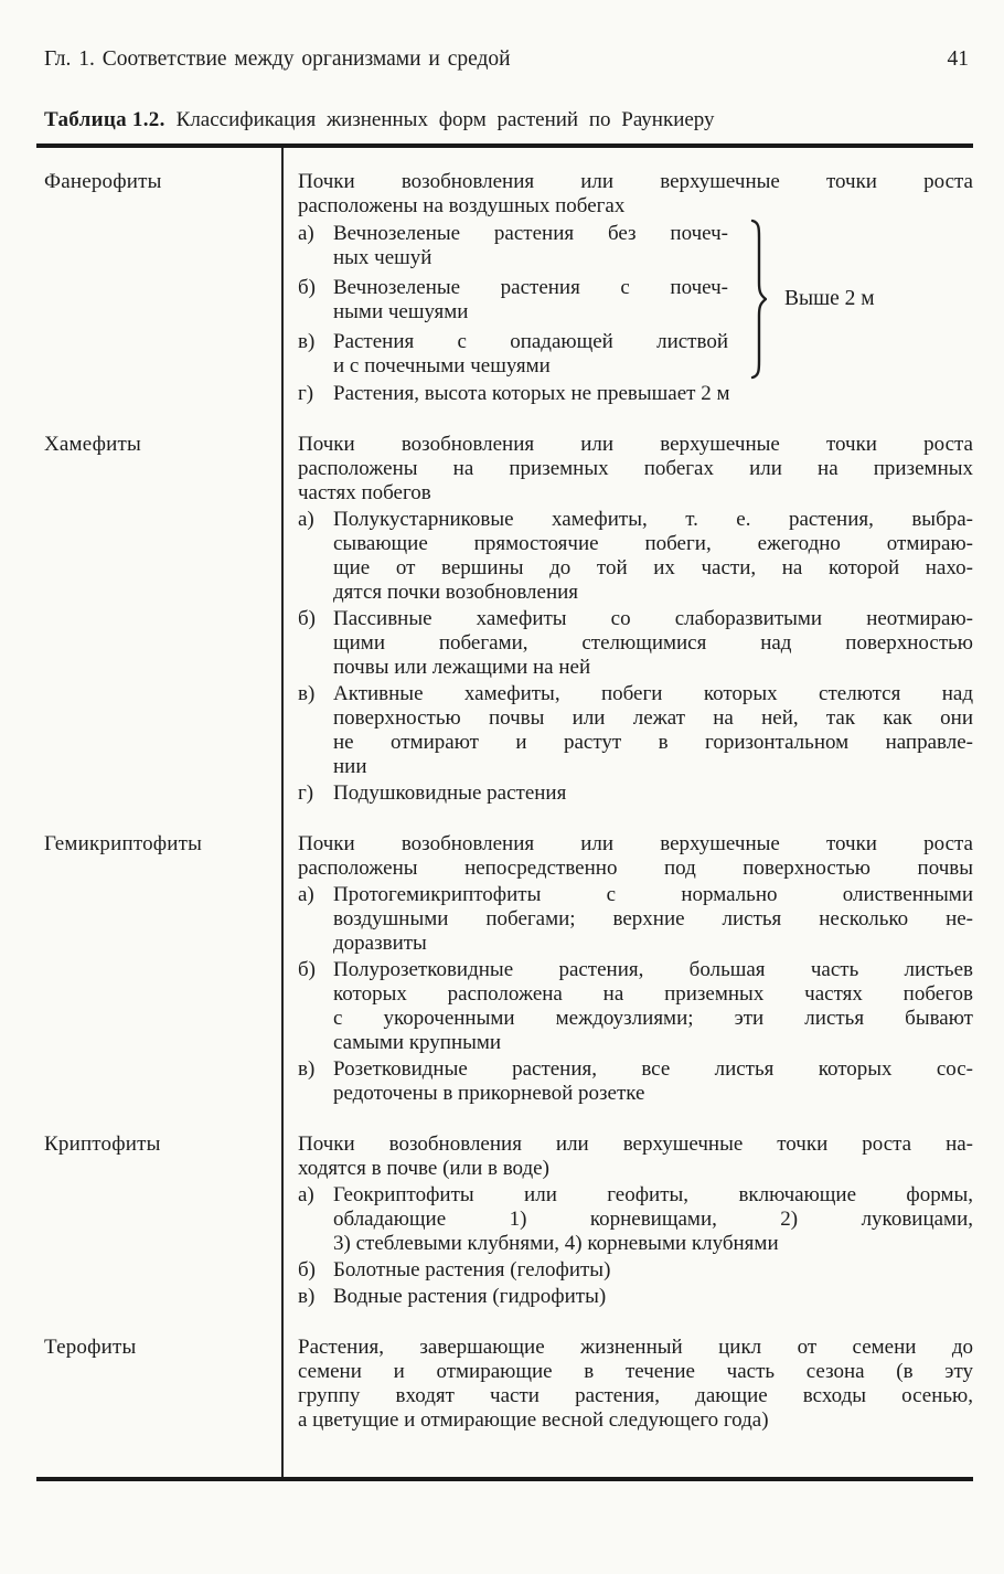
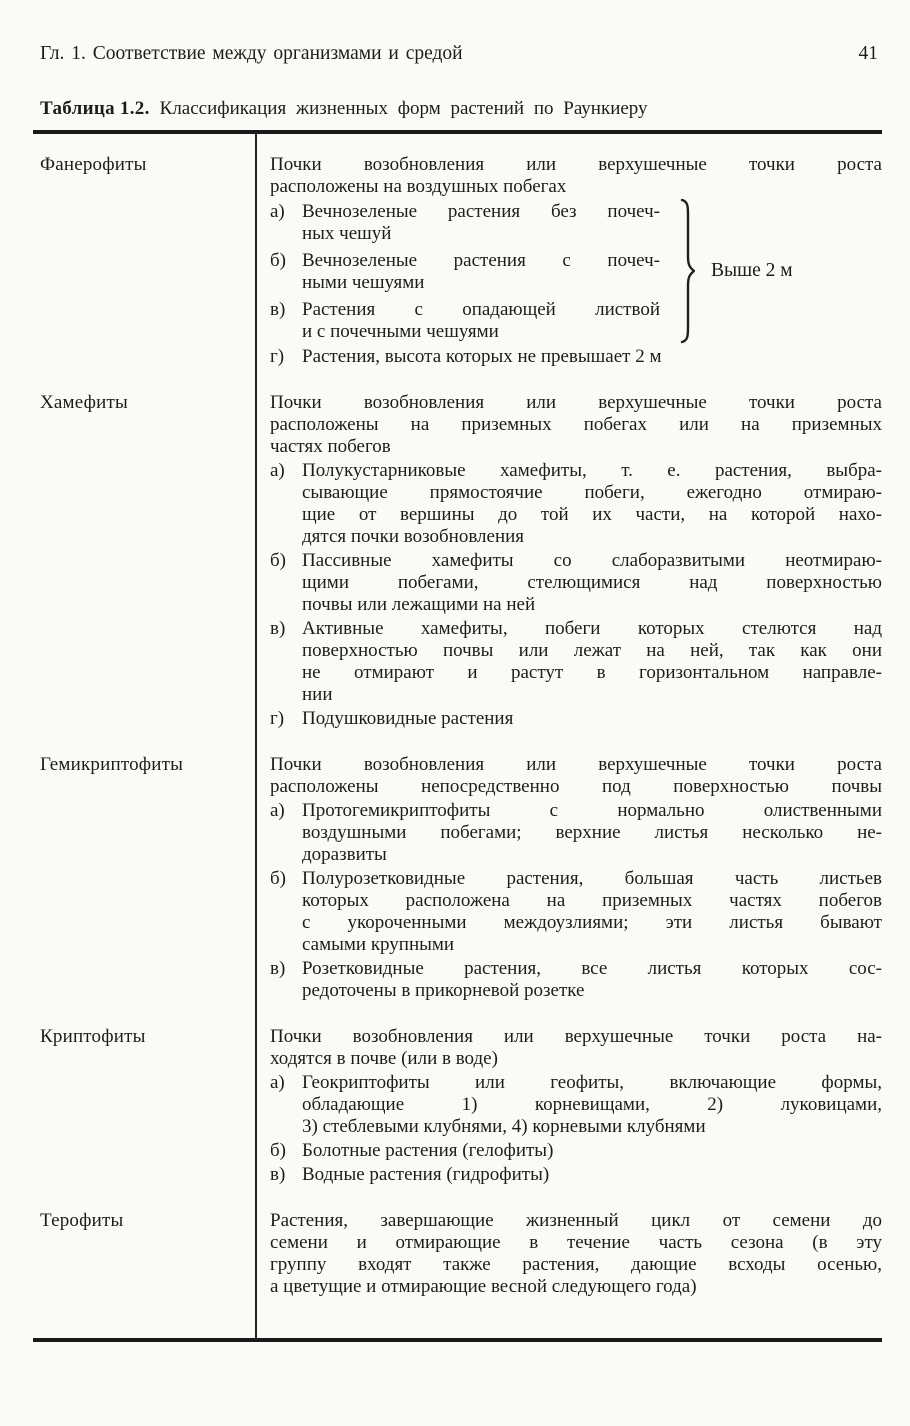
  Гл. 1. Соответствие между организмами и средой
  41
  Таблица 1.2. Классификация жизненных форм растений по Раункиеру
  Фанерофиты
  Почки возобновления или верхушечные точки роста
  расположены на воздушных побегах
  а)
  Вечнозеленые растения без почеч-
  ных чешуй
  б)
  Вечнозеленые растения с почеч-
  ными чешуями
  в)
  Растения с опадающей листвой
  и с почечными чешуями
  Выше 2 м
  г)
  Растения, высота которых не превышает 2 м
  Хамефиты
  Почки возобновления или верхушечные точки роста
  расположены на приземных побегах или на приземных
  частях побегов
  а)
  Полукустарниковые хамефиты, т. е. растения, выбра-
  сывающие прямостоячие побеги, ежегодно отмираю-
  щие от вершины до той их части, на которой нахо-
  дятся почки возобновления
  б)
  Пассивные хамефиты со слаборазвитыми неотмираю-
  щими побегами, стелющимися над поверхностью
  почвы или лежащими на ней
  в)
  Активные хамефиты, побеги которых стелются над
  поверхностью почвы или лежат на ней, так как они
  не отмирают и растут в горизонтальном направле-
  нии
  г)
  Подушковидные растения
  Гемикриптофиты
  Почки возобновления или верхушечные точки роста
  расположены непосредственно под поверхностью почвы
  а)
  Протогемикриптофиты с нормально олиственными
  воздушными побегами; верхние листья несколько не-
  доразвиты
  б)
  Полурозетковидные растения, большая часть листьев
  которых расположена на приземных частях побегов
  с укороченными междоузлиями; эти листья бывают
  самыми крупными
  в)
  Розетковидные растения, все листья которых сос-
  редоточены в прикорневой розетке
  Криптофиты
  Почки возобновления или верхушечные точки роста на-
  ходятся в почве (или в воде)
  а)
  Геокриптофиты или геофиты, включающие формы,
  обладающие 1) корневищами, 2) луковицами,
  3) стеблевыми клубнями, 4) корневыми клубнями
  б)
  Болотные растения (гелофиты)
  в)
  Водные растения (гидрофиты)
  Терофиты
  Растения, завершающие жизненный цикл от семени до
  семени и отмирающие в течение часть сезона (в эту
- группу входят части растения, дающие всходы осенью,
+ группу входят также растения, дающие всходы осенью,
  а цветущие и отмирающие весной следующего года)
